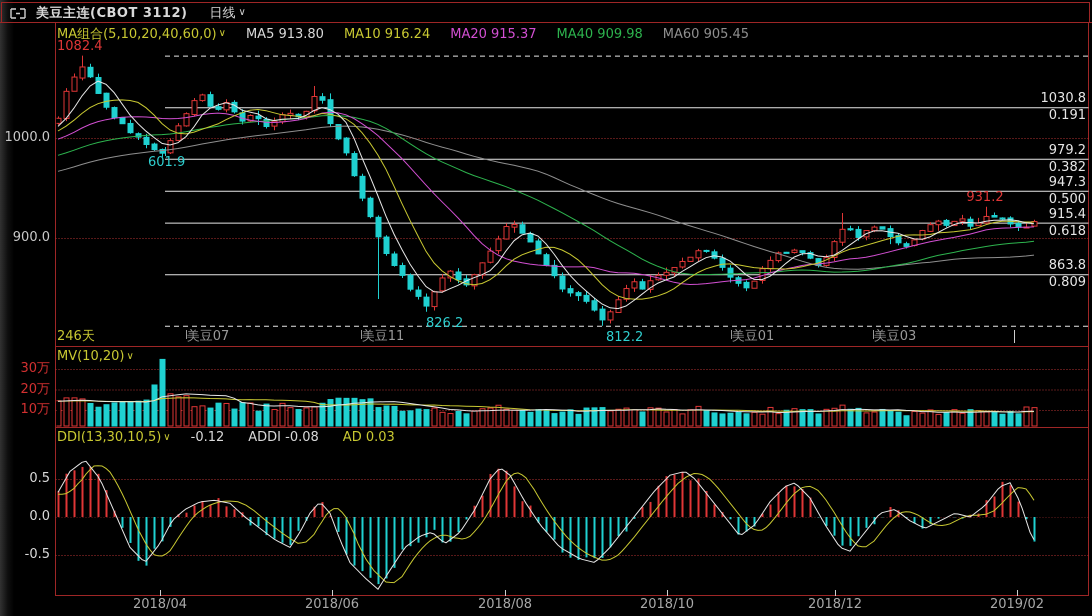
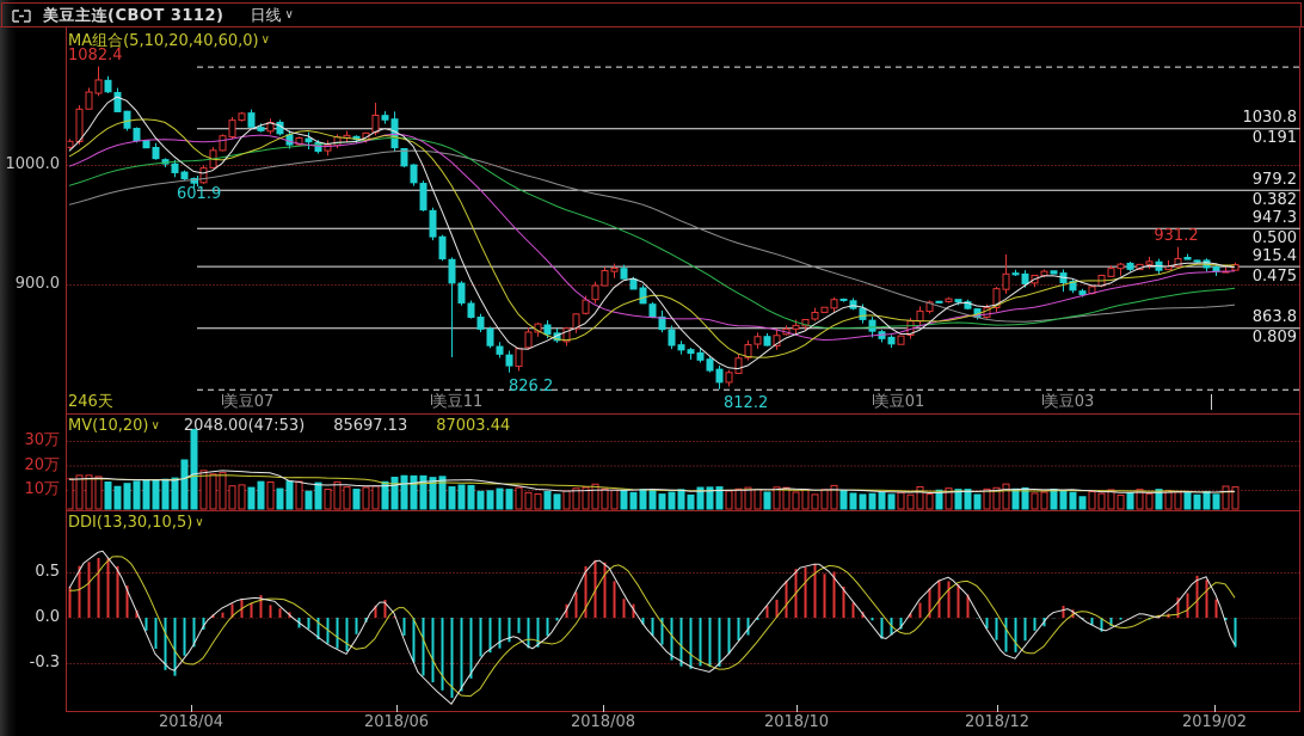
  美豆主连(CBOT 3112)
  日线
  ∨
  MA组合(5,10,20,40,60,0)
  ∨
- MA5 913.80
- MA10 916.24
- MA20 915.37
- MA40 909.98
- MA60 905.45
  MV(10,20)
  ∨
+ 2048.00(47:53)
+ 85697.13
+ 87003.44
  DDI(13,30,10,5)
  ∨
- -0.12
- ADDI -0.08
- AD 0.03
  246天
  1000.0
  900.0
  30万
  20万
  10万
  0.5
  0.0
- -0.5
+ -0.3
  1030.8
  0.191
  979.2
  0.382
  947.3
  0.500
  915.4
- 0.618
+ 0.475
  863.8
  0.809
  美豆07
  美豆11
  美豆01
  美豆03
  1082.4
  601.9
  826.2
  812.2
  931.2
  2018/04
  2018/06
  2018/08
  2018/10
  2018/12
  2019/02
